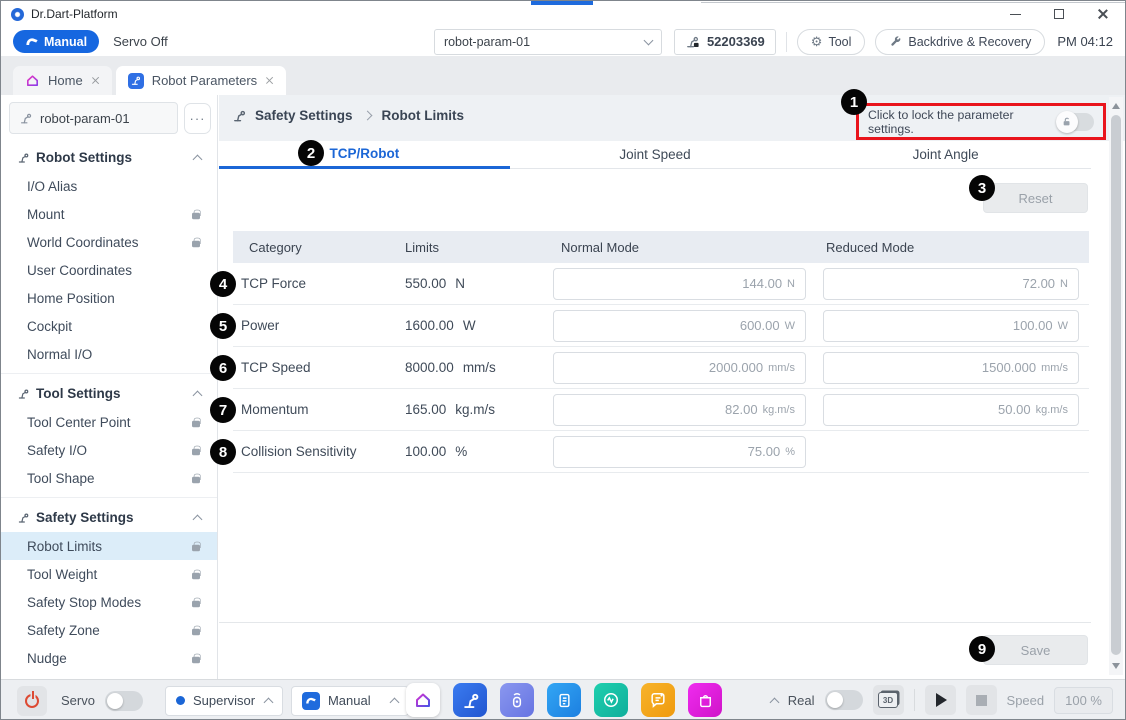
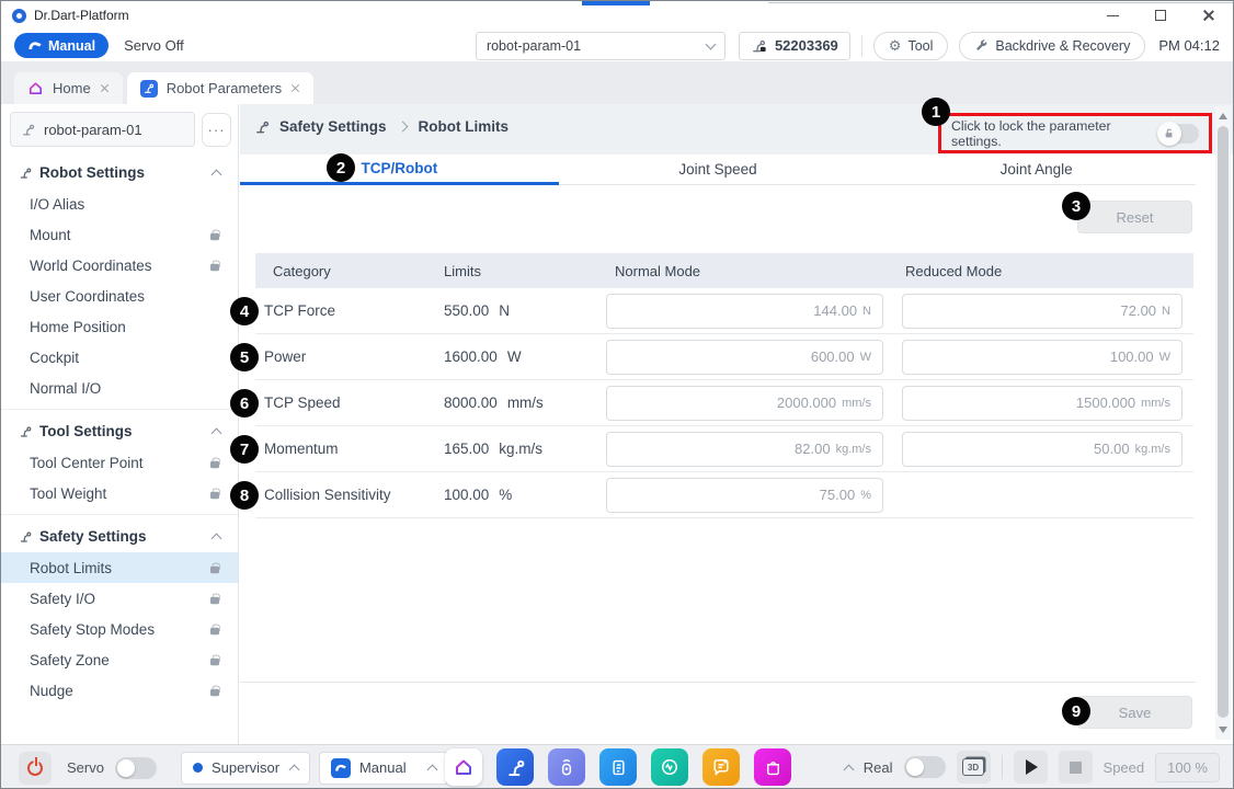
  Dr.Dart-Platform
  Manual
  Servo Off
  robot-param-01
  52203369
  ⚙
  Tool
  Backdrive & Recovery
  PM 04:12
  Home
  Robot Parameters
  robot-param-01
  ···
  Robot Settings
  I/O Alias
  Mount
  World Coordinates
  User Coordinates
  Home Position
  Cockpit
  Normal I/O
  Tool Settings
  Tool Center Point
- Safety I/O
+ Tool Weight
- Tool Shape
  Safety Settings
  Robot Limits
- Tool Weight
+ Safety I/O
  Safety Stop Modes
  Safety Zone
  Nudge
  Safety Settings
  Robot Limits
  Click to lock the parameter settings.
  TCP/Robot
  Joint Speed
  Joint Angle
  Reset
  Category
  Limits
  Normal Mode
  Reduced Mode
  TCP Force
  550.00
  N
  144.00
  N
  72.00
  N
  Power
  1600.00
  W
  600.00
  W
  100.00
  W
  TCP Speed
  8000.00
  mm/s
  2000.000
  mm/s
  1500.000
  mm/s
  Momentum
  165.00
  kg.m/s
  82.00
  kg.m/s
  50.00
  kg.m/s
  Collision Sensitivity
  100.00
  %
  75.00
  %
  Save
  1
  2
  3
  4
  5
  6
  7
  8
  9
  Servo
  Supervisor
  Manual
  Real
  3D
  Speed
  100 %
